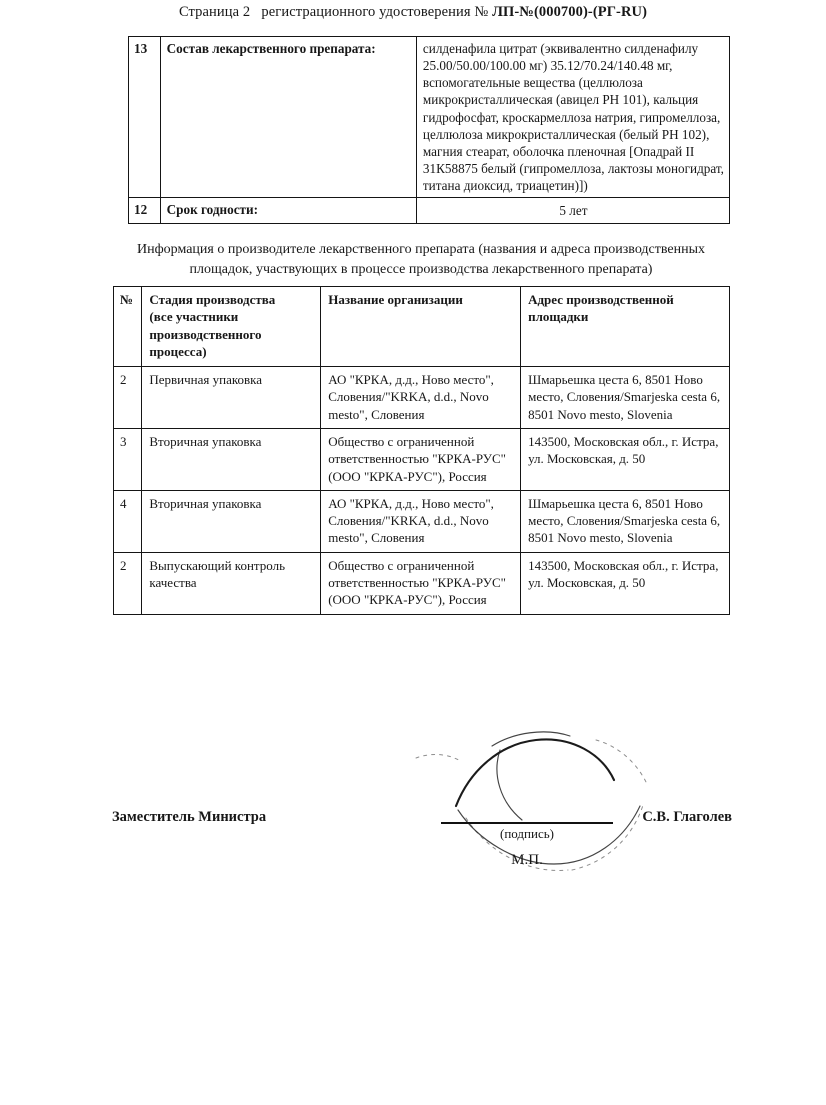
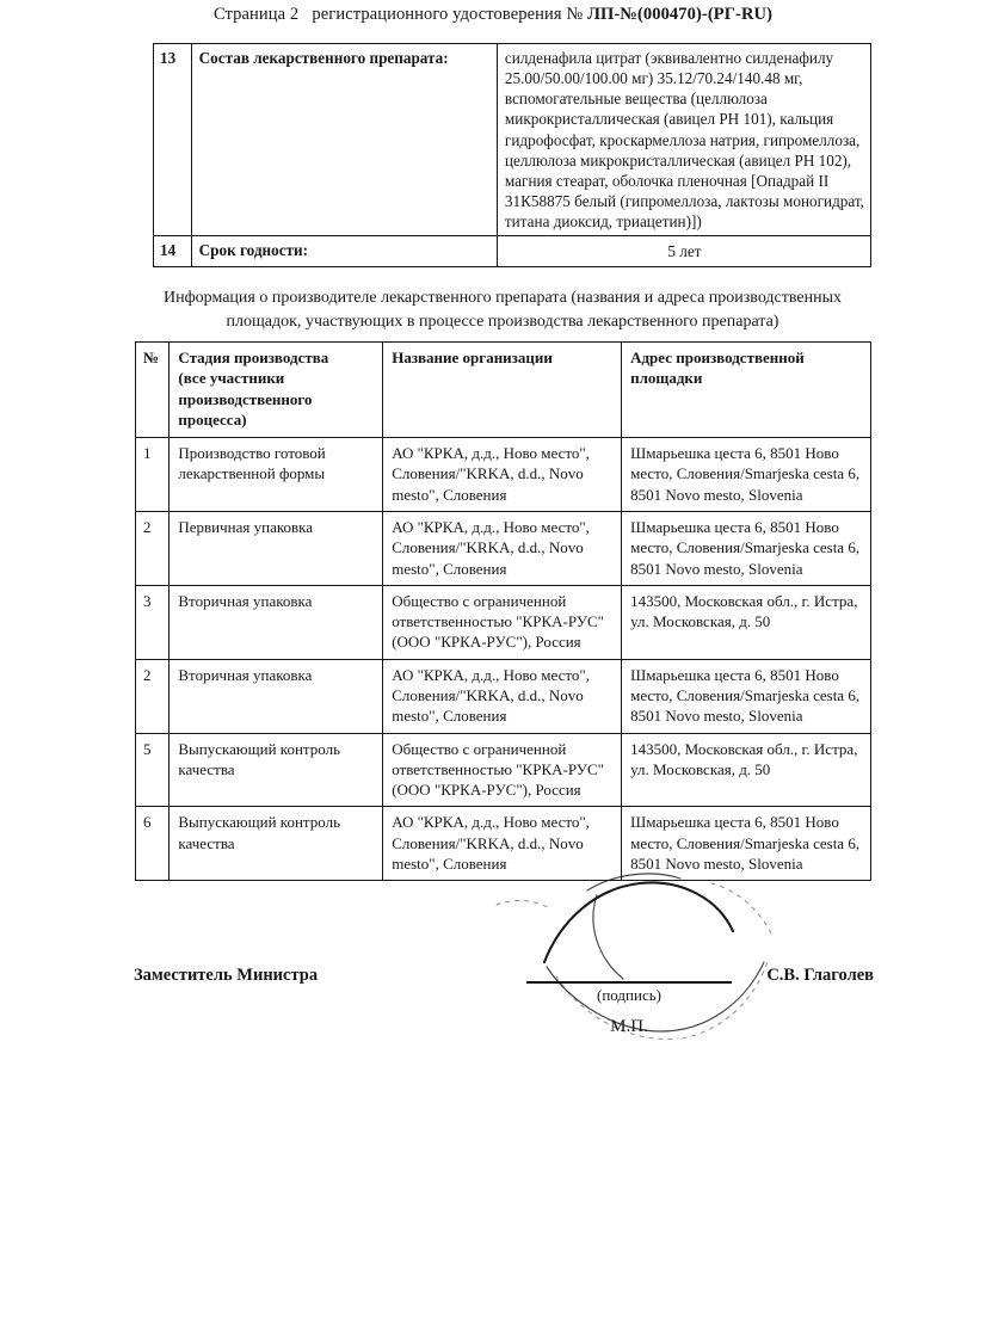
- Страница 2 регистрационного удостоверения № ЛП-№(000700)-(РГ-RU)
+ Страница 2 регистрационного удостоверения № ЛП-№(000470)-(РГ-RU)
- 13	Состав лекарственного препарата:	силденафила цитрат (эквивалентно силденафилу 25.00/50.00/100.00 мг) 35.12/70.24/140.48 мг, вспомогательные вещества (целлюлоза микрокристаллическая (авицел PH 101), кальция гидрофосфат, кроскармеллоза натрия, гипромеллоза, целлюлоза микрокристаллическая (белый PH 102), магния стеарат, оболочка пленочная [Опадрай II 31К58875 белый (гипромеллоза, лактозы моногидрат, титана диоксид, триацетин)])
+ 13	Состав лекарственного препарата:	силденафила цитрат (эквивалентно силденафилу 25.00/50.00/100.00 мг) 35.12/70.24/140.48 мг, вспомогательные вещества (целлюлоза микрокристаллическая (авицел PH 101), кальция гидрофосфат, кроскармеллоза натрия, гипромеллоза, целлюлоза микрокристаллическая (авицел PH 102), магния стеарат, оболочка пленочная [Опадрай II 31К58875 белый (гипромеллоза, лактозы моногидрат, титана диоксид, триацетин)])
- 12	Срок годности:	5 лет
+ 14	Срок годности:	5 лет
  Информация о производителе лекарственного препарата (названия и адреса производственных площадок, участвующих в процессе производства лекарственного препарата)
  №	Стадия производства (все участники производственного процесса)	Название организации	Адрес производственной площадки
+ 1	Производство готовой лекарственной формы	АО "КРКА, д.д., Ново место", Словения/"KRKA, d.d., Novo mesto", Словения	Шмарьешка цеста 6, 8501 Ново место, Словения/Smarjeska cesta 6, 8501 Novo mesto, Slovenia
  2	Первичная упаковка	АО "КРКА, д.д., Ново место", Словения/"KRKA, d.d., Novo mesto", Словения	Шмарьешка цеста 6, 8501 Ново место, Словения/Smarjeska cesta 6, 8501 Novo mesto, Slovenia
  3	Вторичная упаковка	Общество с ограниченной ответственностью "КРКА-РУС" (ООО "КРКА-РУС"), Россия	143500, Московская обл., г. Истра, ул. Московская, д. 50
- 4	Вторичная упаковка	АО "КРКА, д.д., Ново место", Словения/"KRKA, d.d., Novo mesto", Словения	Шмарьешка цеста 6, 8501 Ново место, Словения/Smarjeska cesta 6, 8501 Novo mesto, Slovenia
+ 2	Вторичная упаковка	АО "КРКА, д.д., Ново место", Словения/"KRKA, d.d., Novo mesto", Словения	Шмарьешка цеста 6, 8501 Ново место, Словения/Smarjeska cesta 6, 8501 Novo mesto, Slovenia
- 2	Выпускающий контроль качества	Общество с ограниченной ответственностью "КРКА-РУС" (ООО "КРКА-РУС"), Россия	143500, Московская обл., г. Истра, ул. Московская, д. 50
+ 5	Выпускающий контроль качества	Общество с ограниченной ответственностью "КРКА-РУС" (ООО "КРКА-РУС"), Россия	143500, Московская обл., г. Истра, ул. Московская, д. 50
+ 6	Выпускающий контроль качества	АО "КРКА, д.д., Ново место", Словения/"KRKA, d.d., Novo mesto", Словения	Шмарьешка цеста 6, 8501 Ново место, Словения/Smarjeska cesta 6, 8501 Novo mesto, Slovenia
  Заместитель Министра
  С.В. Глаголев
  (подпись)
  М.П.
